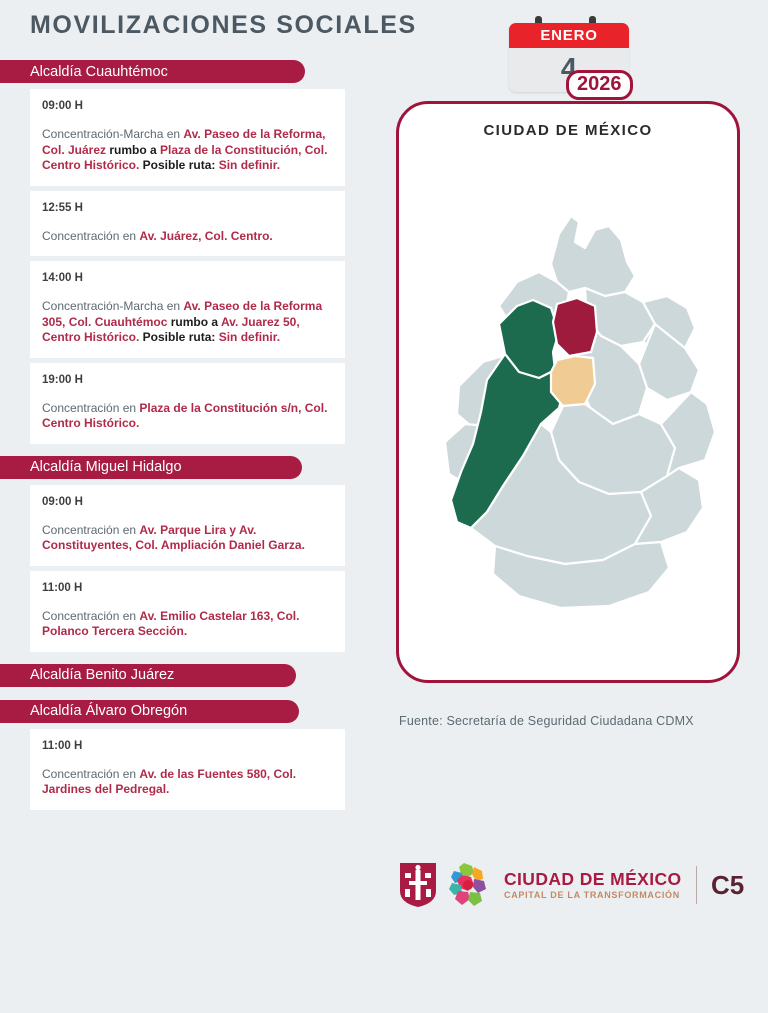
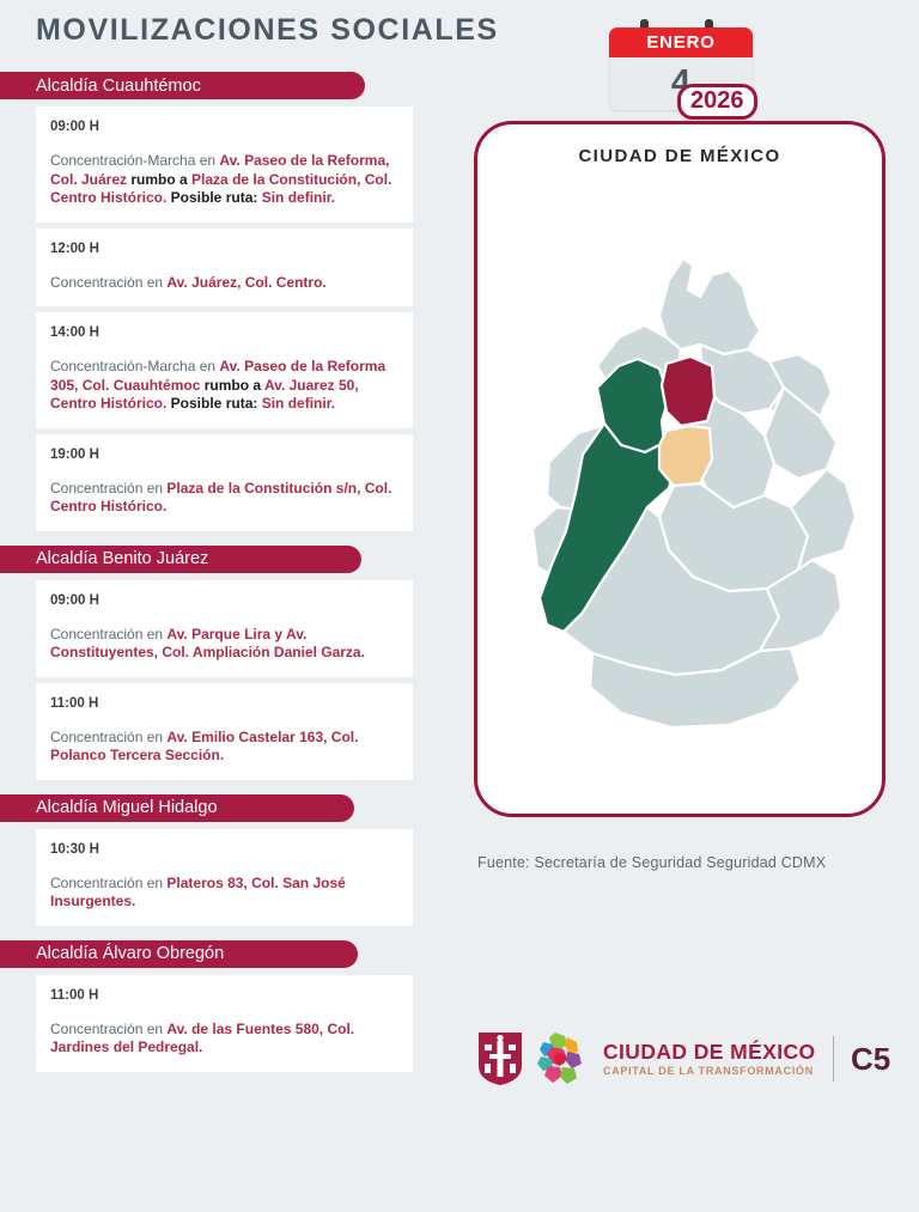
  MOVILIZACIONES SOCIALES
  ENERO
  4
  2026
  Alcaldía Cuauhtémoc
  09:00 H
  Concentración-Marcha en Av. Paseo de la Reforma, Col. Juárez rumbo a Plaza de la Constitución, Col. Centro Histórico. Posible ruta: Sin definir.
- 12:55 H
+ 12:00 H
  Concentración en Av. Juárez, Col. Centro.
  14:00 H
  Concentración-Marcha en Av. Paseo de la Reforma 305, Col. Cuauhtémoc rumbo a Av. Juarez 50, Centro Histórico. Posible ruta: Sin definir.
  19:00 H
  Concentración en Plaza de la Constitución s/n, Col. Centro Histórico.
- Alcaldía Miguel Hidalgo
+ Alcaldía Benito Juárez
  09:00 H
  Concentración en Av. Parque Lira y Av. Constituyentes, Col. Ampliación Daniel Garza.
  11:00 H
  Concentración en Av. Emilio Castelar 163, Col. Polanco Tercera Sección.
- Alcaldía Benito Juárez
+ Alcaldía Miguel Hidalgo
+ 10:30 H
+ Concentración en Plateros 83, Col. San José Insurgentes.
  Alcaldía Álvaro Obregón
  11:00 H
  Concentración en Av. de las Fuentes 580, Col. Jardines del Pedregal.
  CIUDAD DE MÉXICO
- Fuente: Secretaría de Seguridad Ciudadana CDMX
+ Fuente: Secretaría de Seguridad Seguridad CDMX
  CIUDAD DE MÉXICO
  CAPITAL DE LA TRANSFORMACIÓN
  C5
